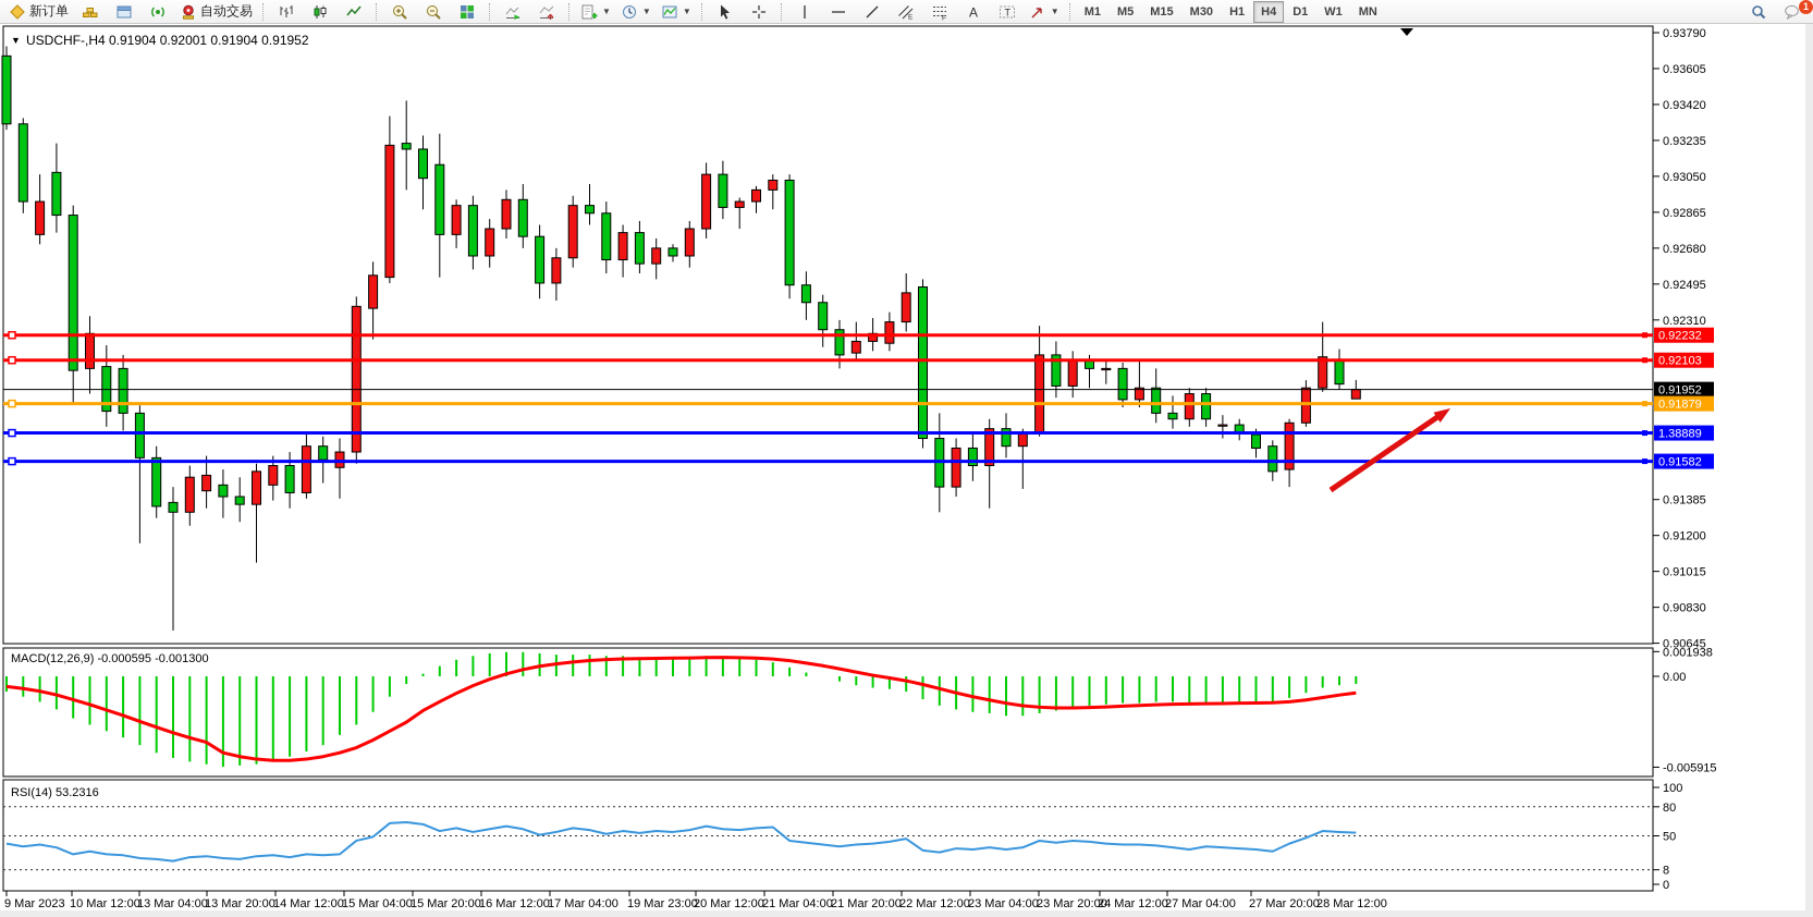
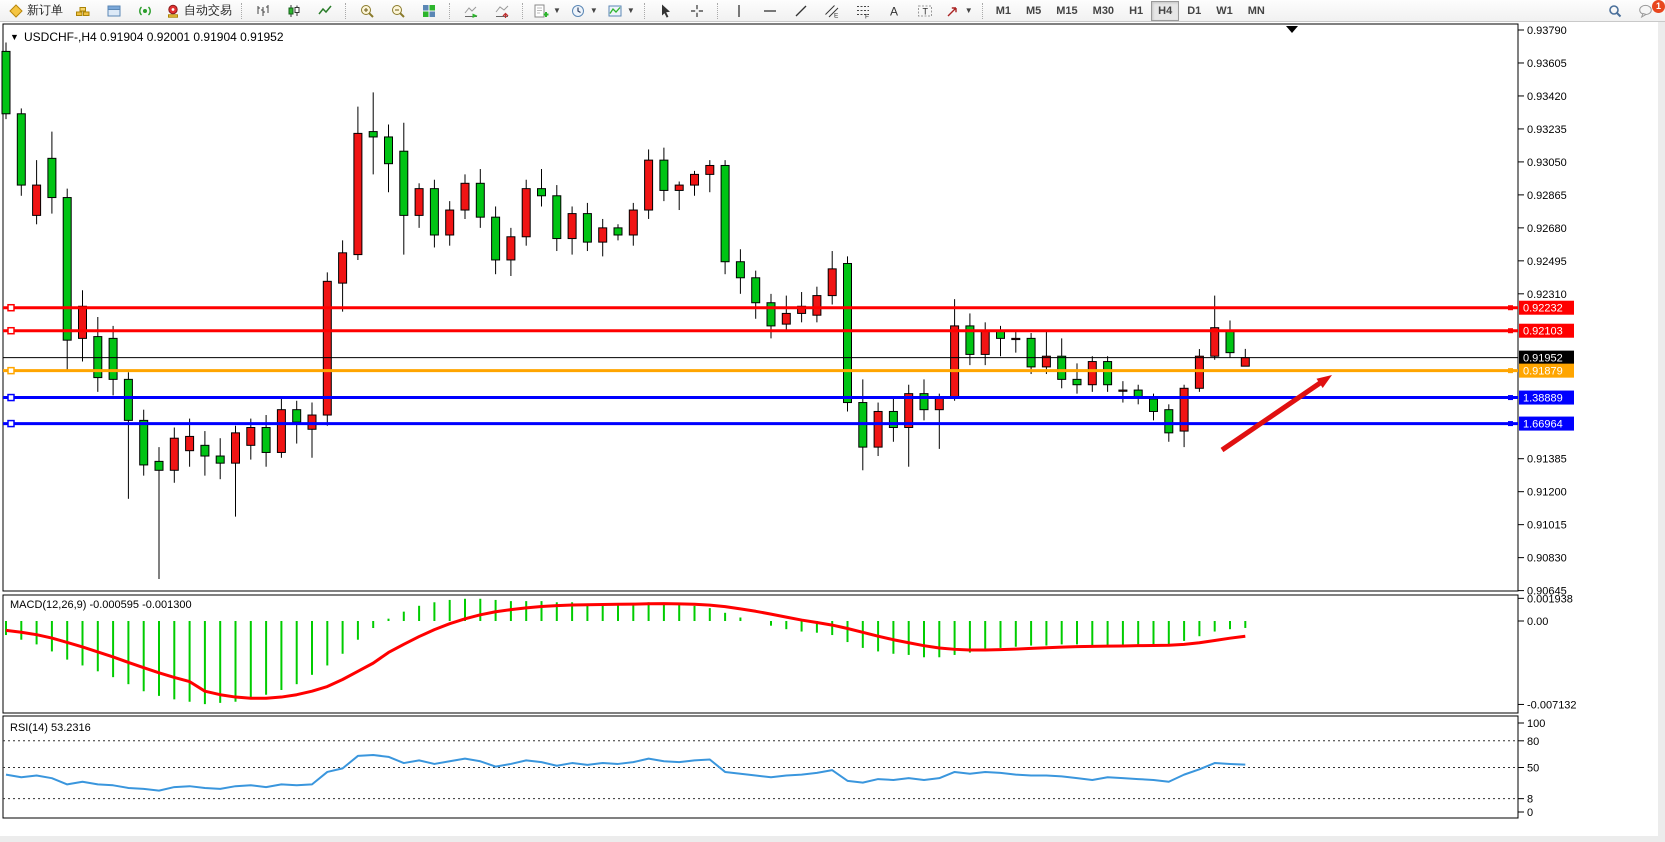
  新订单
  自动交易
  ▼
  ▼
  ▼
  A
  T
  ▼
  M1
  M5
  M15
  M30
  H1
  H4
  D1
  W1
  MN
  1
  0.93790
  0.93605
  0.93420
  0.93235
  0.93050
  0.92865
  0.92680
  0.92495
  0.92310
  0.91385
  0.91200
  0.91015
  0.90830
  0.90645
  0.92232
  0.92103
  0.91952
  0.91879
  1.38889
- 0.91582
+ 1.66964
  ▼
  USDCHF-,H4 0.91904 0.92001 0.91904 0.91952
  MACD(12,26,9) -0.000595 -0.001300
  0.001938
  0.00
- -0.005915
+ -0.007132
  RSI(14) 53.2316
  100
  80
  50
  8
  0
- 9 Mar 2023
- 10 Mar 12:00
- 13 Mar 04:00
- 13 Mar 20:00
- 14 Mar 12:00
- 15 Mar 04:00
- 15 Mar 20:00
- 16 Mar 12:00
- 17 Mar 04:00
- 19 Mar 23:00
- 20 Mar 12:00
- 21 Mar 04:00
- 21 Mar 20:00
- 22 Mar 12:00
- 23 Mar 04:00
- 23 Mar 20:00
- 24 Mar 12:00
- 27 Mar 04:00
- 27 Mar 20:00
- 28 Mar 12:00
